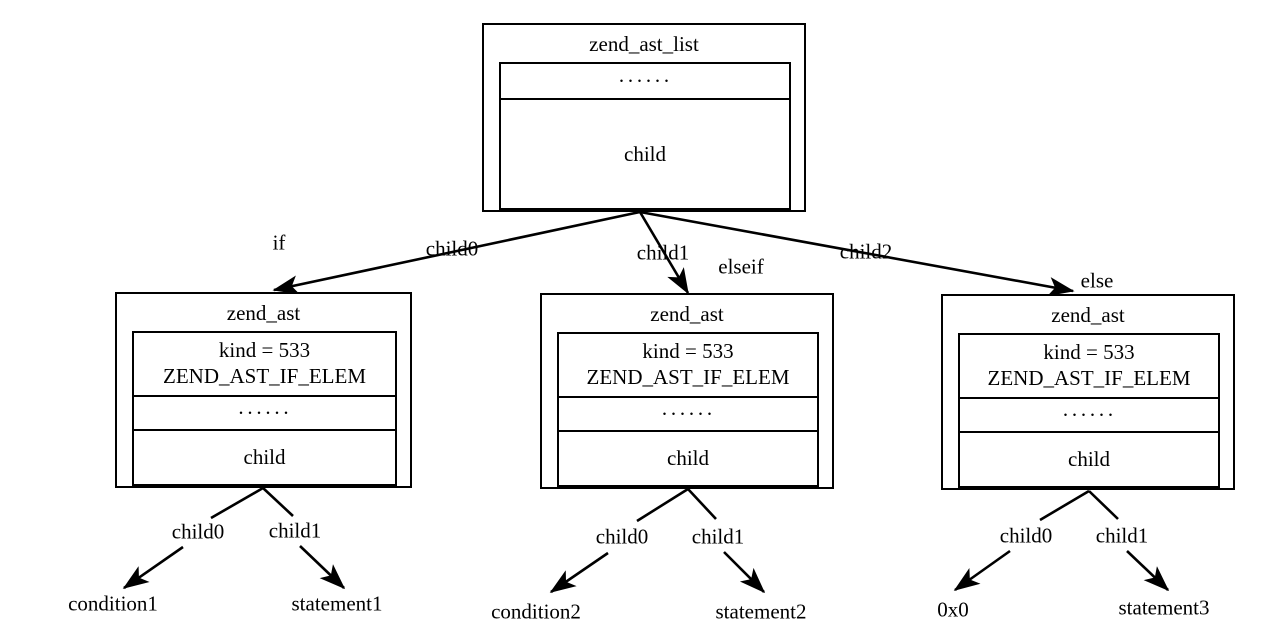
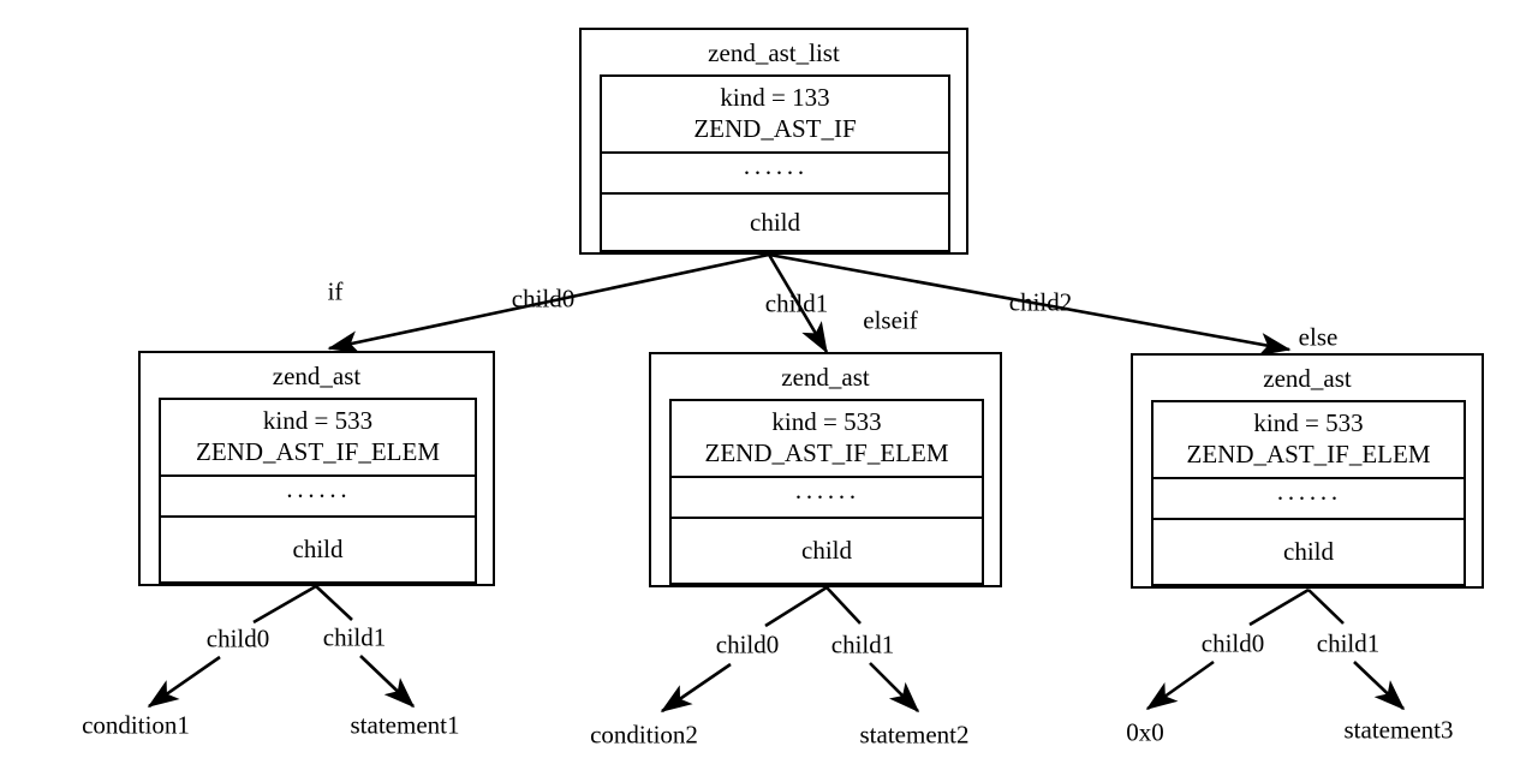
  zend_ast_list
+ kind = 133
+ ZEND_AST_IF
  ······
  child
  zend_ast
  kind = 533
  ZEND_AST_IF_ELEM
  ······
  child
  zend_ast
  kind = 533
  ZEND_AST_IF_ELEM
  ······
  child
  zend_ast
  kind = 533
  ZEND_AST_IF_ELEM
  ······
  child
  if
  child0
  child1
  elseif
  child2
  else
  child0
  child1
  child0
  child1
  child0
  child1
  condition1
  statement1
  condition2
  statement2
  0x0
  statement3
